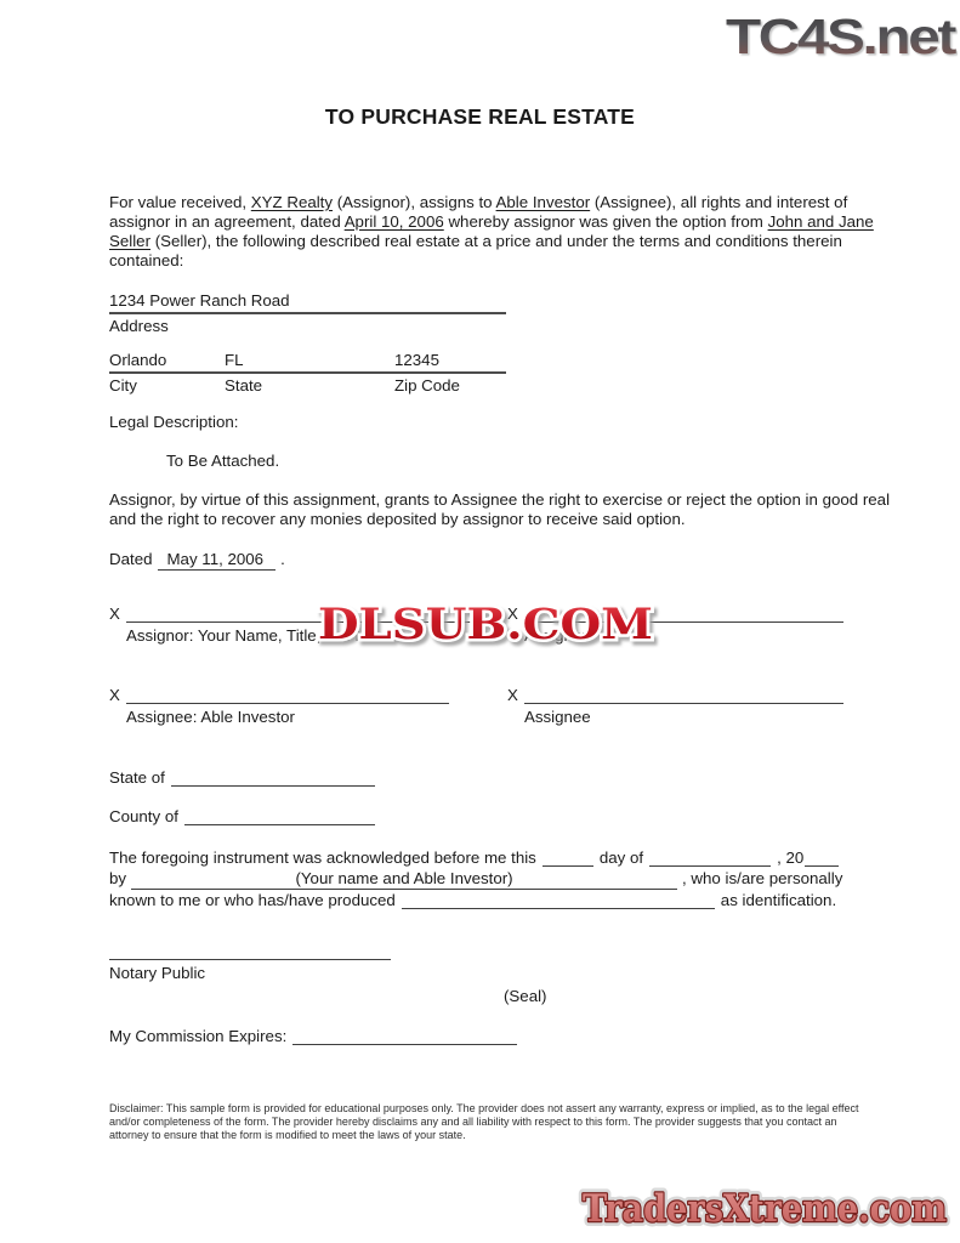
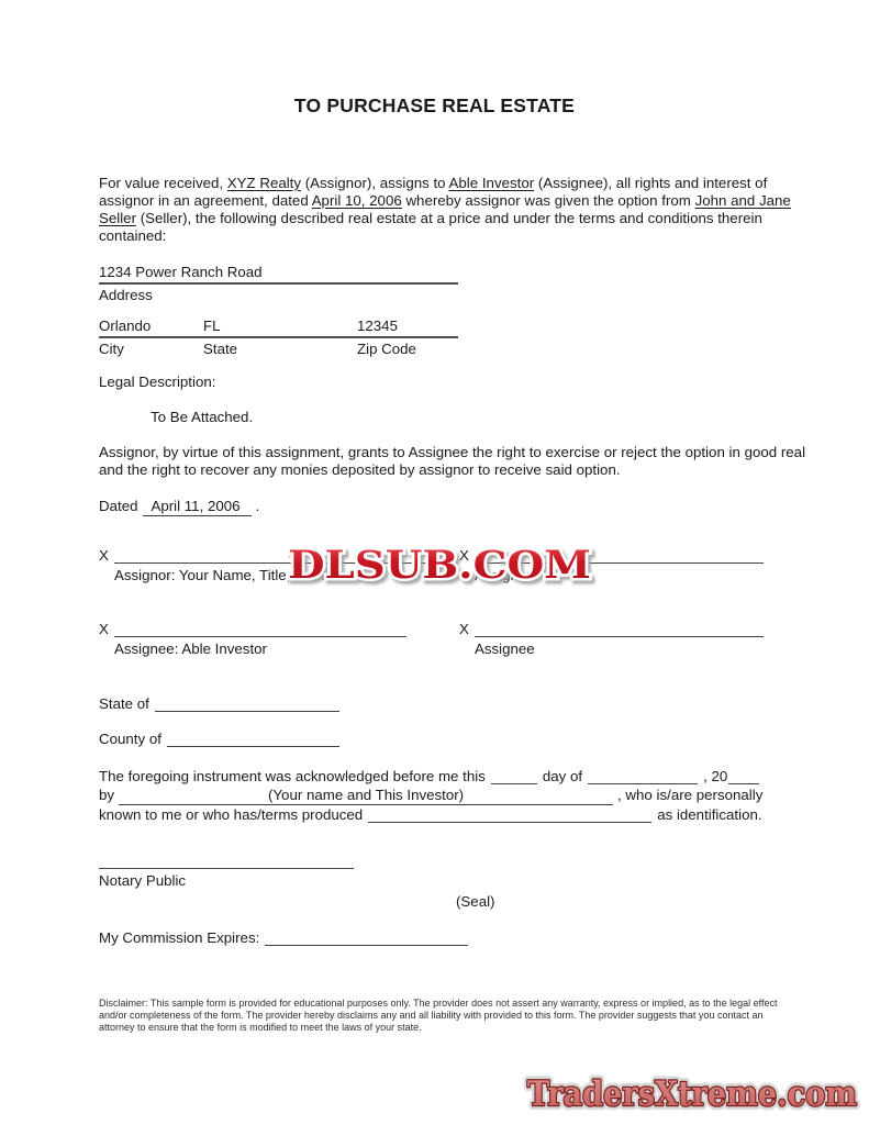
- TC4S.net
  TO PURCHASE REAL ESTATE
  For value received, XYZ Realty (Assignor), assigns to Able Investor (Assignee), all rights and interest of assignor in an agreement, dated April 10, 2006 whereby assignor was given the option from John and Jane Seller (Seller), the following described real estate at a price and under the terms and conditions therein contained:
  1234 Power Ranch Road
  Address
  Orlando
  FL
  12345
  City
  State
  Zip Code
  Legal Description:
  To Be Attached.
  Assignor, by virtue of this assignment, grants to Assignee the right to exercise or reject the option in good real and the right to recover any monies deposited by assignor to receive said option.
- Dated May 11, 2006 .
+ Dated April 11, 2006 .
  X
  Assignor: Your Name, Title, Co. Name
  X
  Assignor
  DLSUB.COM
  X
  Assignee: Able Investor
  X
  Assignee
  State of
  County of
  The foregoing instrument was acknowledged before me this day of , 20
- by (Your name and Able Investor) , who is/are personally
+ by (Your name and This Investor) , who is/are personally
- known to me or who has/have produced as identification.
+ known to me or who has/terms produced as identification.
  Notary Public
  (Seal)
  My Commission Expires:
- Disclaimer: This sample form is provided for educational purposes only. The provider does not assert any warranty, express or implied, as to the legal effect and/or completeness of the form. The provider hereby disclaims any and all liability with respect to this form. The provider suggests that you contact an attorney to ensure that the form is modified to meet the laws of your state.
+ Disclaimer: This sample form is provided for educational purposes only. The provider does not assert any warranty, express or implied, as to the legal effect and/or completeness of the form. The provider hereby disclaims any and all liability with provided to this form. The provider suggests that you contact an attorney to ensure that the form is modified to meet the laws of your state.
  TradersXtreme.com
